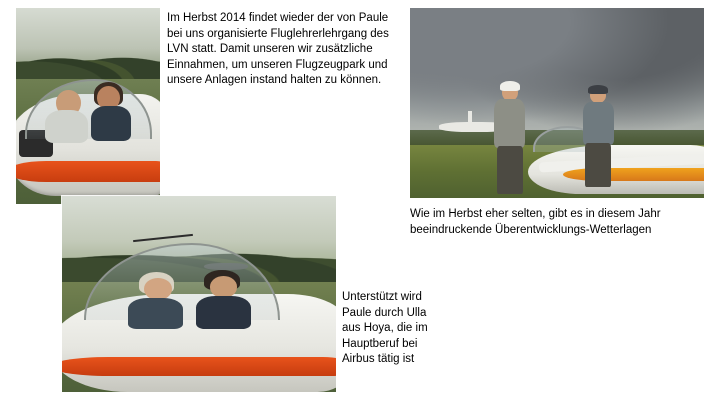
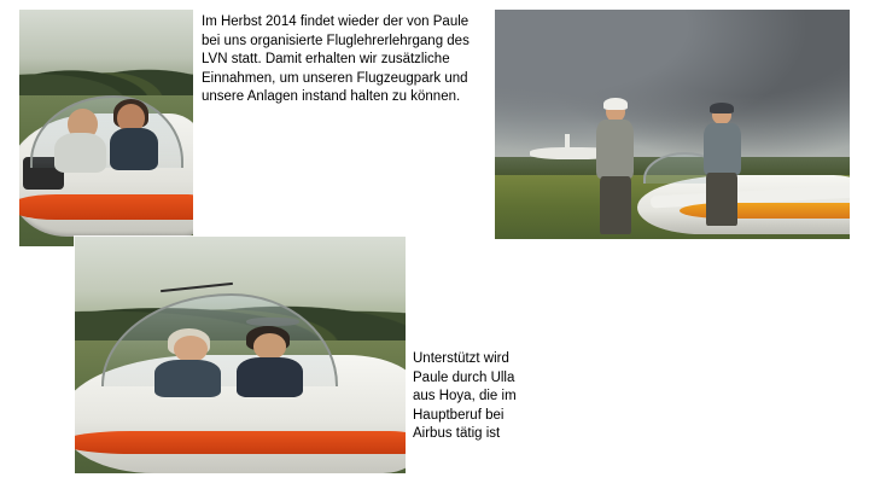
- Im Herbst 2014 findet wieder der von Paule bei uns organisierte Fluglehrerlehrgang des LVN statt. Damit unseren wir zusätzliche Einnahmen, um unseren Flugzeugpark und unsere Anlagen instand halten zu können.
+ Im Herbst 2014 findet wieder der von Paule bei uns organisierte Fluglehrerlehrgang des LVN statt. Damit erhalten wir zusätzliche Einnahmen, um unseren Flugzeugpark und unsere Anlagen instand halten zu können.
- Wie im Herbst eher selten, gibt es in diesem Jahr beeindruckende Überentwicklungs-Wetterlagen
  Unterstützt wird
  Paule durch Ulla
  aus Hoya, die im
  Hauptberuf bei
  Airbus tätig ist
